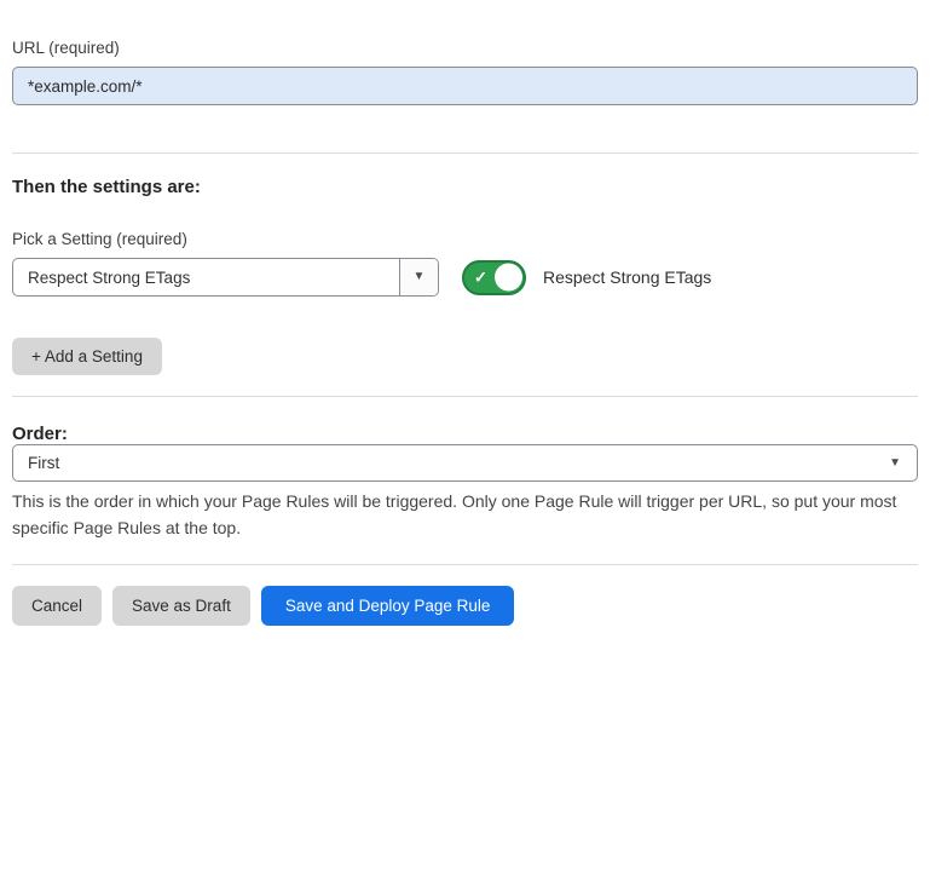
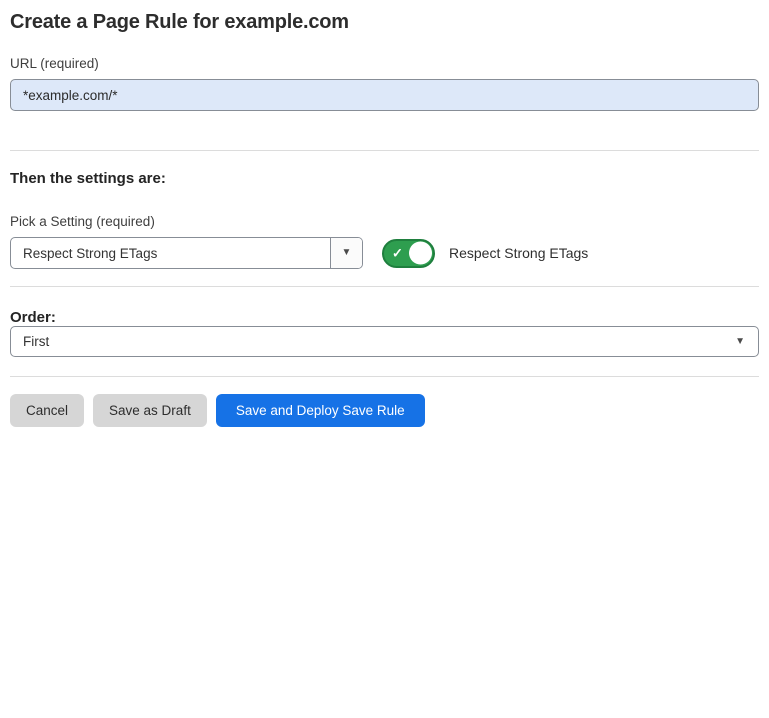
+ Create a Page Rule for example.com
  URL (required)
  *example.com/*
  Then the settings are:
  Pick a Setting (required)
  Respect Strong ETags
  ▼
  ✓
  Respect Strong ETags
- + Add a Setting
  Order:
  First
  ▼
- This is the order in which your Page Rules will be triggered. Only one Page Rule will trigger per URL, so put your most specific Page Rules at the top.
  Cancel
  Save as Draft
- Save and Deploy Page Rule
+ Save and Deploy Save Rule
